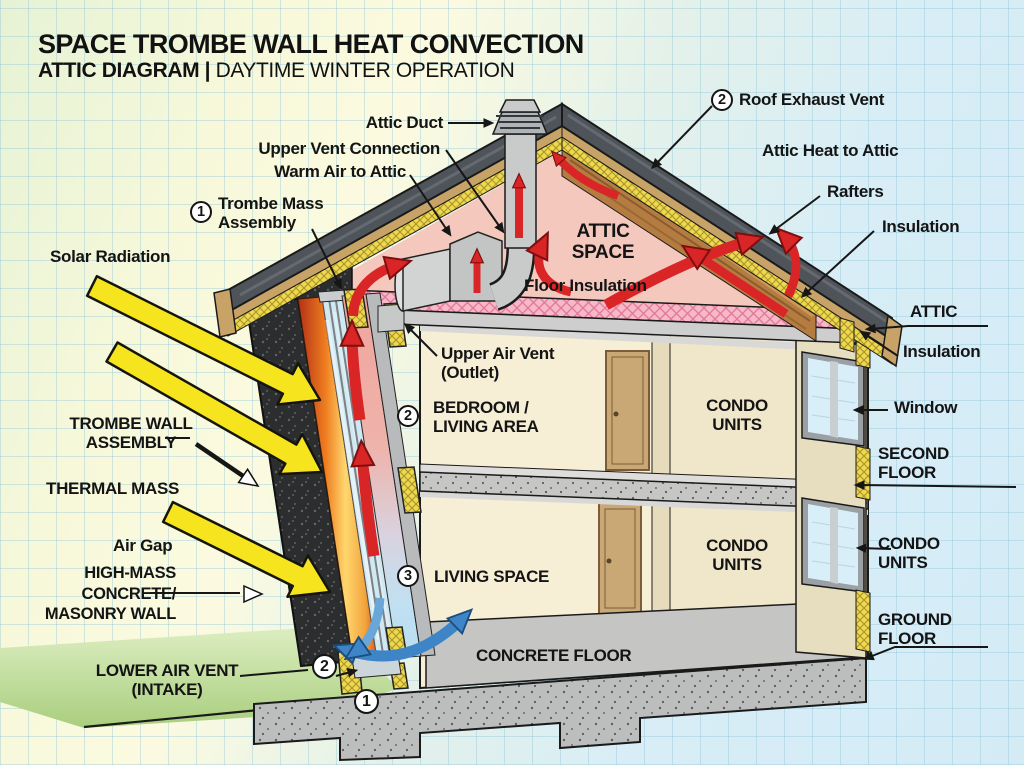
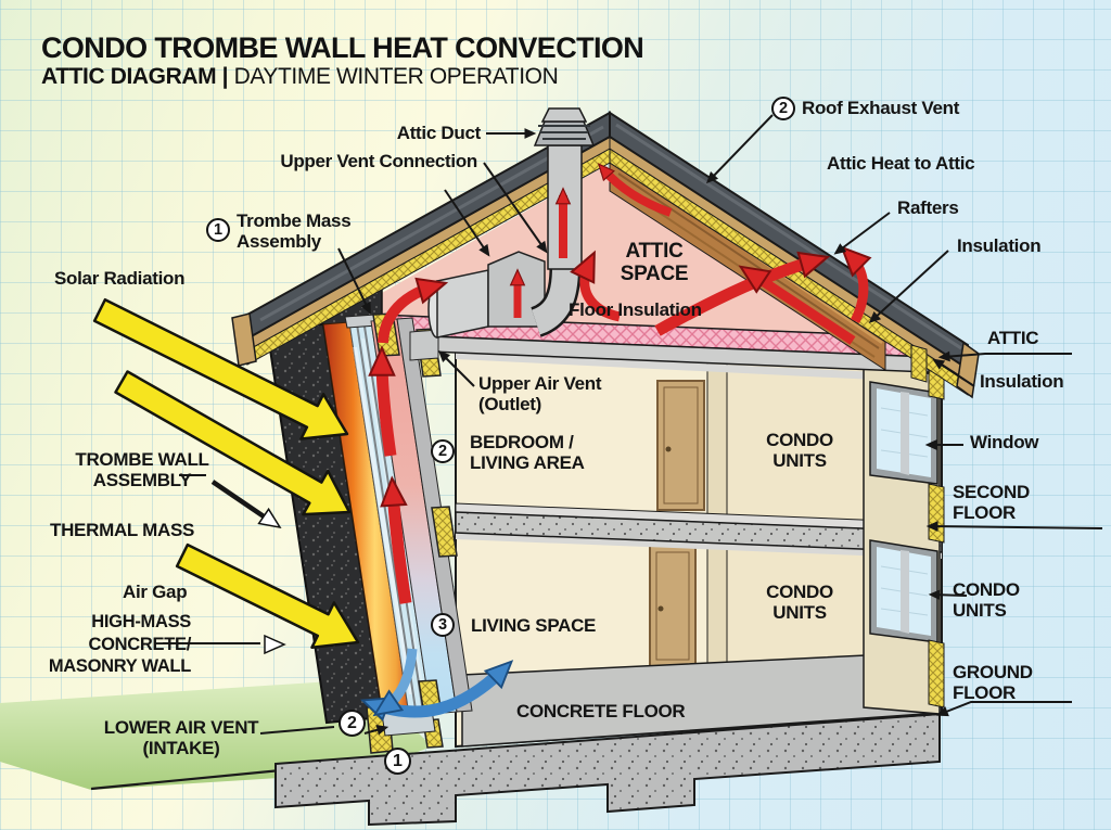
- SPACE TROMBE WALL HEAT CONVECTION
+ CONDO TROMBE WALL HEAT CONVECTION
  ATTIC DIAGRAM | DAYTIME WINTER OPERATION
  Solar Radiation
  Attic Duct
  Upper Vent Connection
- Warm Air to Attic
  Trombe Mass
  Assembly
  1
  Roof Exhaust Vent
  2
  Attic Heat to Attic
  Rafters
  Insulation
  ATTIC
  Insulation
  Window
  SECOND
  FLOOR
  CONDO
  UNITS
  GROUND
  FLOOR
  TROMBE WALL
  ASSEMBLY
  THERMAL MASS
  Air Gap
  HIGH-MASS
  CONCRETE/
  MASONRY WALL
  LOWER AIR VENT
  (INTAKE)
  ATTIC
  SPACE
  Floor Insulation
  Upper Air Vent
  (Outlet)
  BEDROOM /
  LIVING AREA
  2
  CONDO
  UNITS
  CONDO
  UNITS
  LIVING SPACE
  3
  CONCRETE FLOOR
  2
  1
